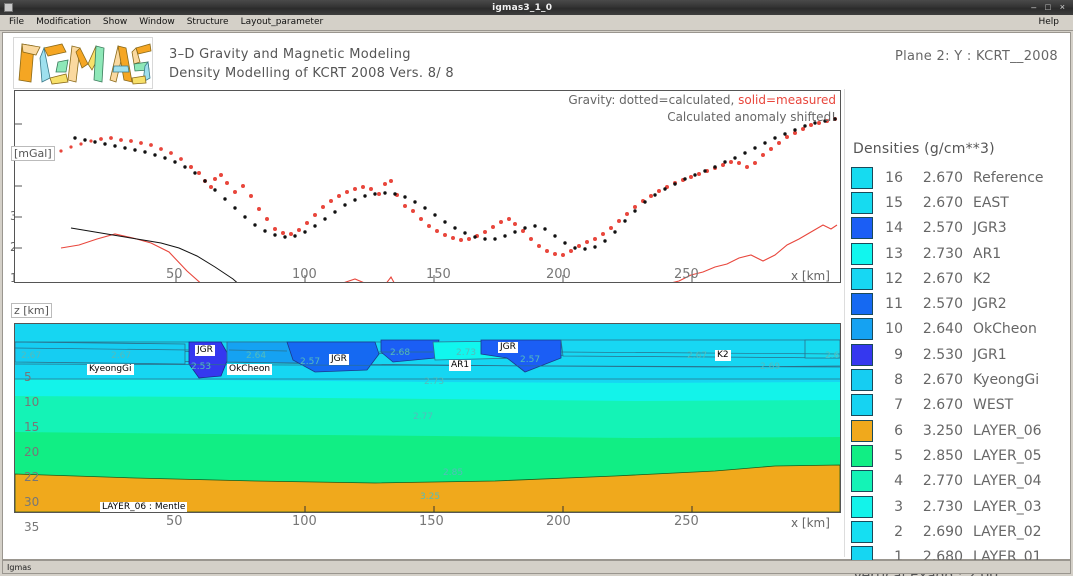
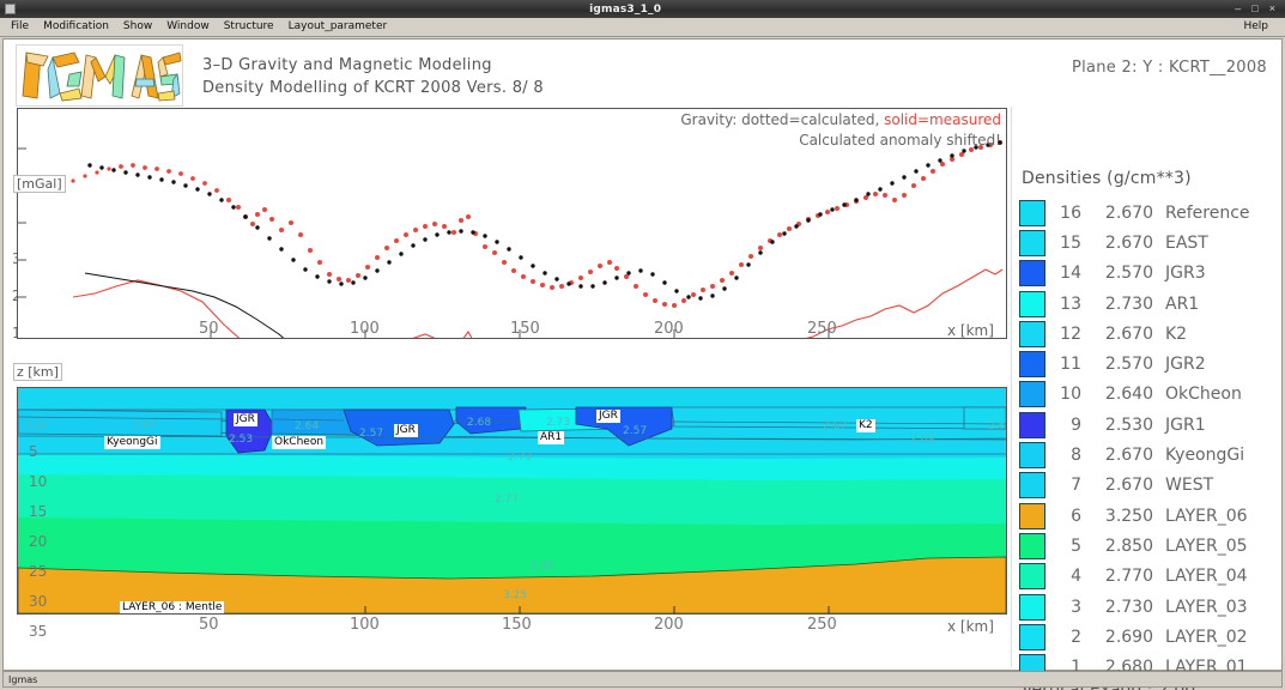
  igmas3_1_0
  –
  □
  ×
  File
  Modification
  Show
  Window
  Structure
  Layout_parameter
  Help
  3–D Gravity and Magnetic Modeling
  Density Modelling of KCRT 2008 Vers. 8/ 8
  Plane 2: Y : KCRT__2008
  [mGal]
  Gravity: dotted=calculated, solid=measured
  Calculated anomaly shifted!
  50
  100
  150
  200
  250
  x [km]
  z [km]
  5
  10
  15
  20
- 22
+ 25
  30
  35
  2.67
  2.67
  2.53
  2.64
  2.57
  2.68
  2.73
  2.57
  2.73
  2.67
  2.69
  2.6
  2.77
  2.85
  3.25
  KyeongGi
  JGR
  OkCheon
  JGR
  AR1
  JGR
  K2
  LAYER_06 : Mentle
  50
  100
  150
  200
  250
  x [km]
  Densities (g/cm**3)
  16
  2.670
  Reference
  15
  2.670
  EAST
  14
  2.570
  JGR3
  13
  2.730
  AR1
  12
  2.670
  K2
  11
  2.570
  JGR2
  10
  2.640
  OkCheon
  9
  2.530
  JGR1
  8
  2.670
  KyeongGi
  7
  2.670
  WEST
  6
  3.250
  LAYER_06
  5
  2.850
  LAYER_05
  4
  2.770
  LAYER_04
  3
  2.730
  LAYER_03
  2
  2.690
  LAYER_02
  1
  2.680
  LAYER_01
  Igmas
